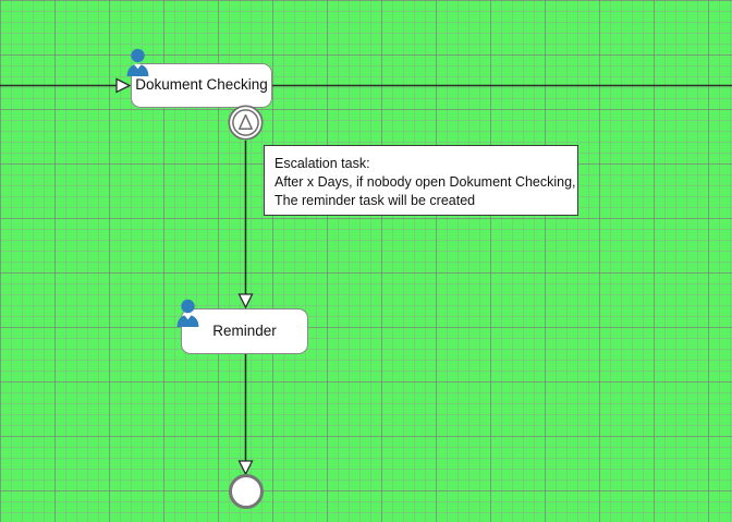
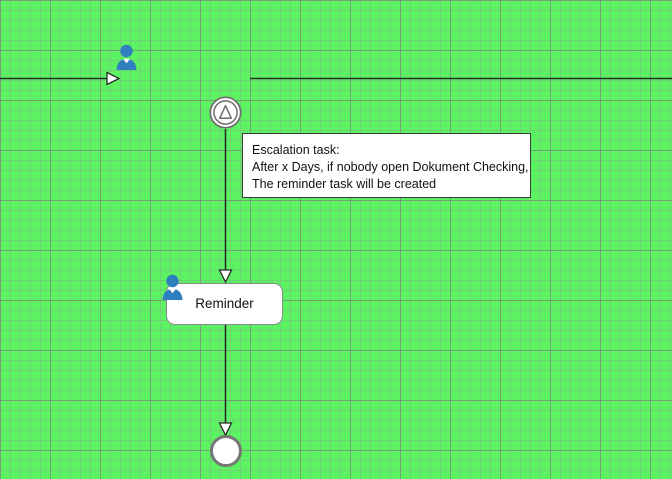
- Dokument Checking
  Escalation task:
  After x Days, if nobody open Dokument Checking,
  The reminder task will be created
  Reminder
